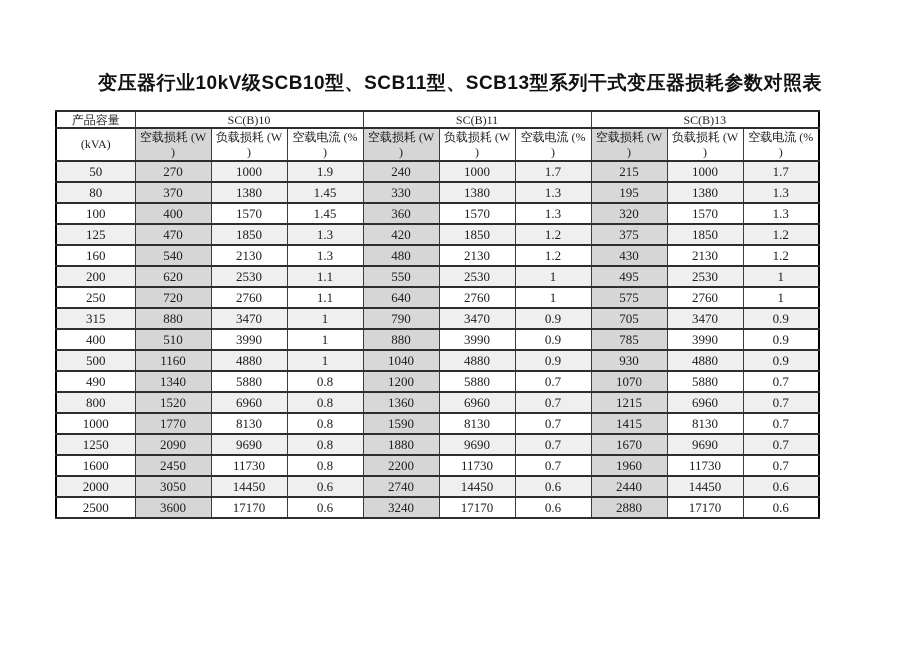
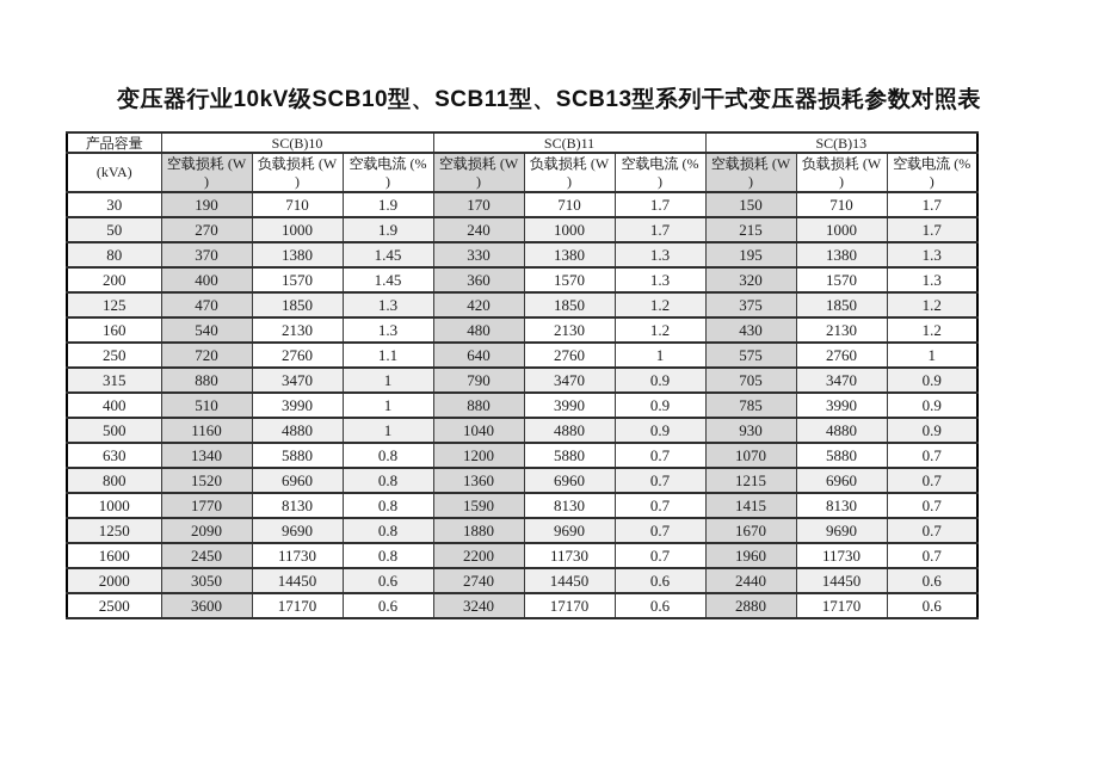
  变压器行业10kV级SCB10型、SCB11型、SCB13型系列干式变压器损耗参数对照表
  产品容量	SC(B)10	SC(B)11	SC(B)13
  (kVA)	空载损耗 (W )	负载损耗 (W )	空载电流 (% )	空载损耗 (W )	负载损耗 (W )	空载电流 (% )	空载损耗 (W )	负载损耗 (W )	空载电流 (% )
+ 30	190	710	1.9	170	710	1.7	150	710	1.7
  50	270	1000	1.9	240	1000	1.7	215	1000	1.7
  80	370	1380	1.45	330	1380	1.3	195	1380	1.3
- 100	400	1570	1.45	360	1570	1.3	320	1570	1.3
+ 200	400	1570	1.45	360	1570	1.3	320	1570	1.3
  125	470	1850	1.3	420	1850	1.2	375	1850	1.2
  160	540	2130	1.3	480	2130	1.2	430	2130	1.2
- 200	620	2530	1.1	550	2530	1	495	2530	1
  250	720	2760	1.1	640	2760	1	575	2760	1
  315	880	3470	1	790	3470	0.9	705	3470	0.9
  400	510	3990	1	880	3990	0.9	785	3990	0.9
  500	1160	4880	1	1040	4880	0.9	930	4880	0.9
- 490	1340	5880	0.8	1200	5880	0.7	1070	5880	0.7
+ 630	1340	5880	0.8	1200	5880	0.7	1070	5880	0.7
  800	1520	6960	0.8	1360	6960	0.7	1215	6960	0.7
  1000	1770	8130	0.8	1590	8130	0.7	1415	8130	0.7
  1250	2090	9690	0.8	1880	9690	0.7	1670	9690	0.7
  1600	2450	11730	0.8	2200	11730	0.7	1960	11730	0.7
  2000	3050	14450	0.6	2740	14450	0.6	2440	14450	0.6
  2500	3600	17170	0.6	3240	17170	0.6	2880	17170	0.6
